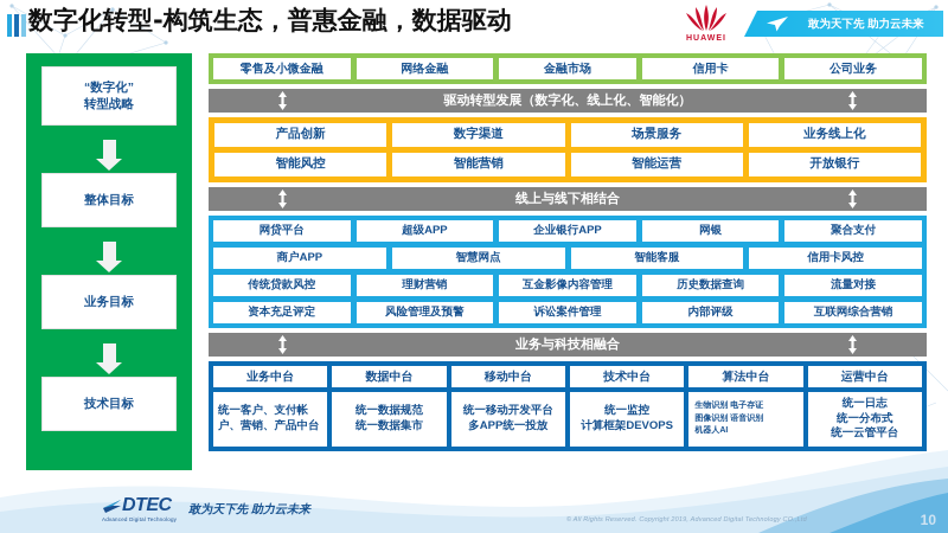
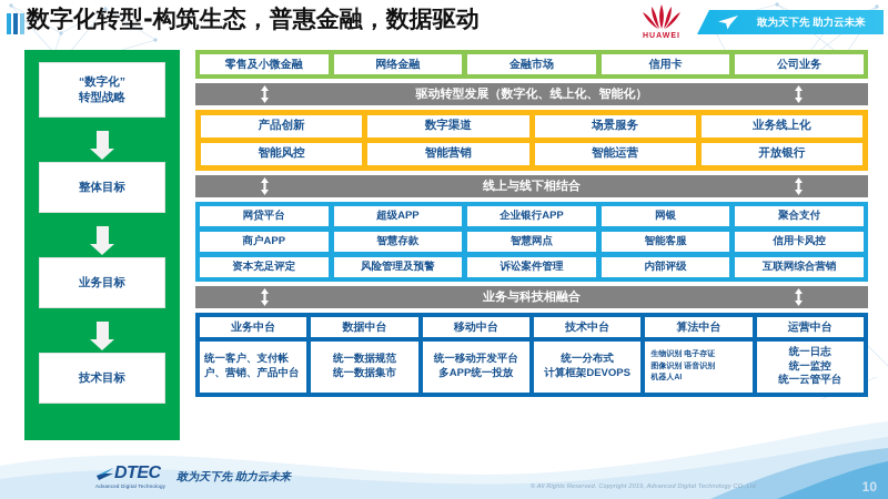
  数字化转型-构筑生态，普惠金融，数据驱动
  敢为天下先 助力云未来
  “数字化”
  转型战略
  整体目标
  业务目标
  技术目标
  零售及小微金融
  网络金融
  金融市场
  信用卡
  公司业务
  驱动转型发展（数字化、线上化、智能化）
  产品创新
  数字渠道
  场景服务
  业务线上化
  智能风控
  智能营销
  智能运营
  开放银行
  线上与线下相结合
  网贷平台
  超级APP
  企业银行APP
  网银
  聚合支付
  商户APP
+ 智慧存款
  智慧网点
  智能客服
  信用卡风控
- 传统贷款风控
- 理财营销
- 互金影像内容管理
- 历史数据查询
- 流量对接
  资本充足评定
  风险管理及预警
  诉讼案件管理
  内部评级
  互联网综合营销
  业务与科技相融合
  业务中台
  统一客户、支付帐户、营销、产品中台
  数据中台
  统一数据规范
  统一数据集市
  移动中台
  统一移动开发平台
  多APP统一投放
  技术中台
- 统一监控
+ 统一分布式
  计算框架DEVOPS
  算法中台
  运营中台
  统一日志
- 统一分布式
+ 统一监控
  统一云管平台
  DTEC
  敢为天下先 助力云未来
  10
